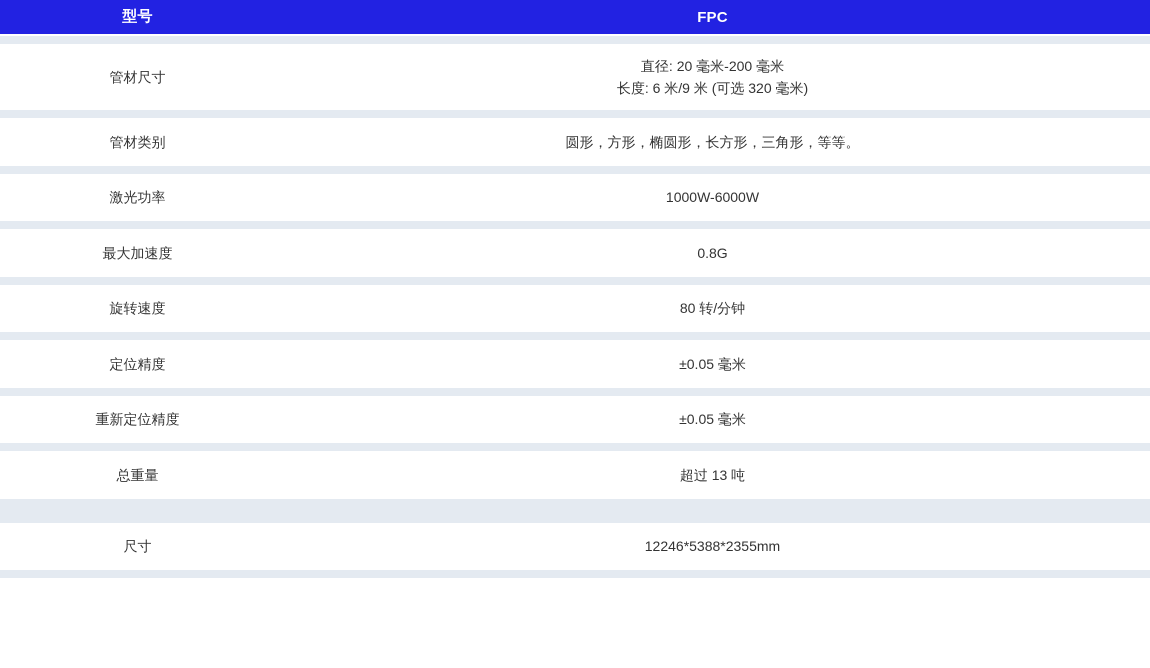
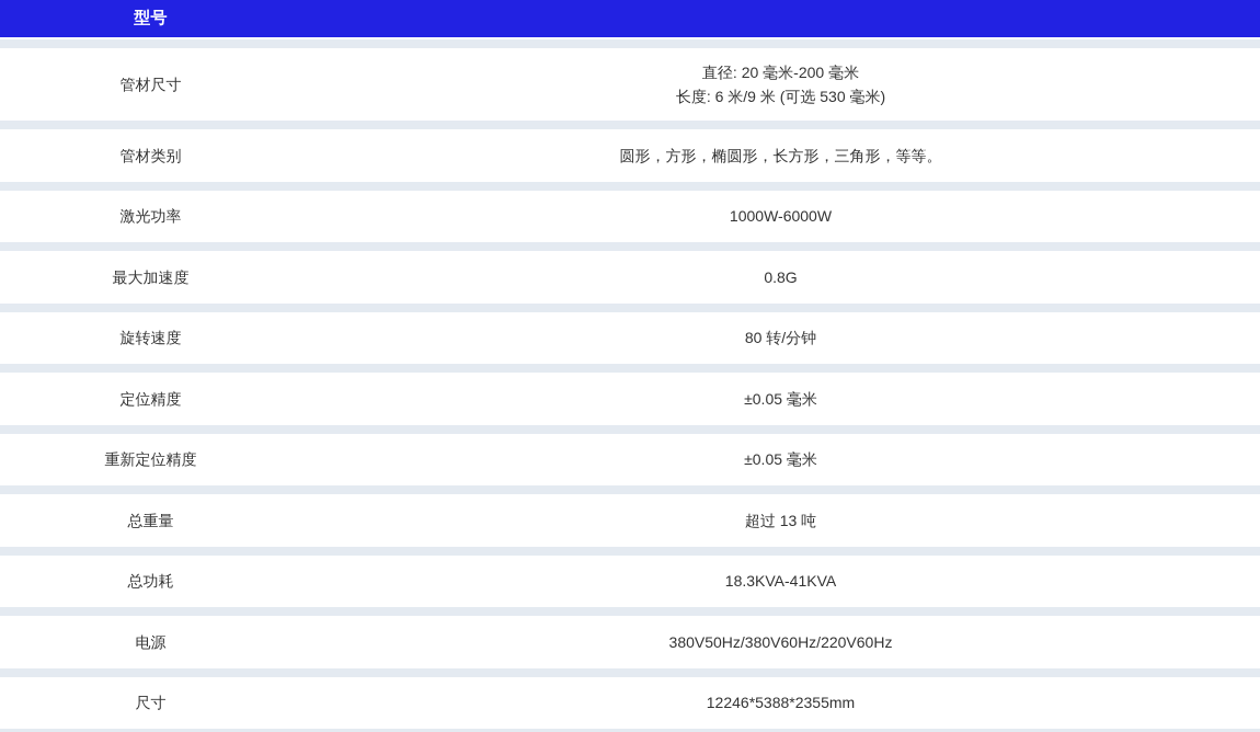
  型号
- FPC
  管材尺寸
  直径: 20 毫米-200 毫米
- 长度: 6 米/9 米 (可选 320 毫米)
+ 长度: 6 米/9 米 (可选 530 毫米)
  管材类别
  圆形，方形，椭圆形，长方形，三角形，等等。
  激光功率
  1000W-6000W
  最大加速度
  0.8G
  旋转速度
  80 转/分钟
  定位精度
  ±0.05 毫米
  重新定位精度
  ±0.05 毫米
  总重量
  超过 13 吨
+ 总功耗
+ 18.3KVA-41KVA
+ 电源
+ 380V50Hz/380V60Hz/220V60Hz
  尺寸
  12246*5388*2355mm
